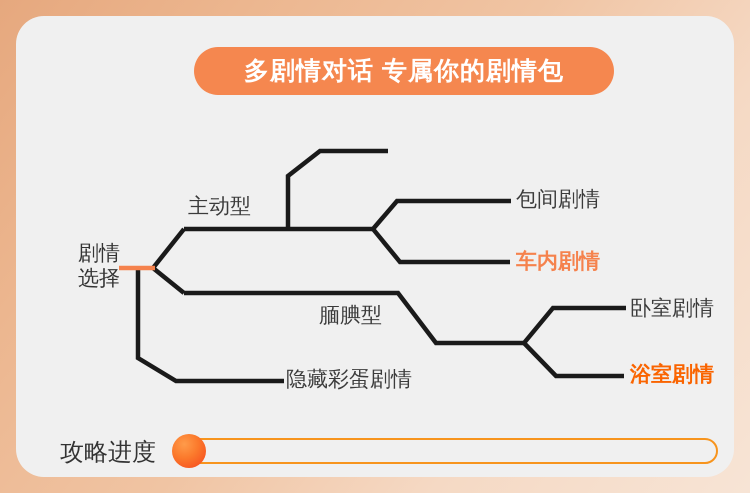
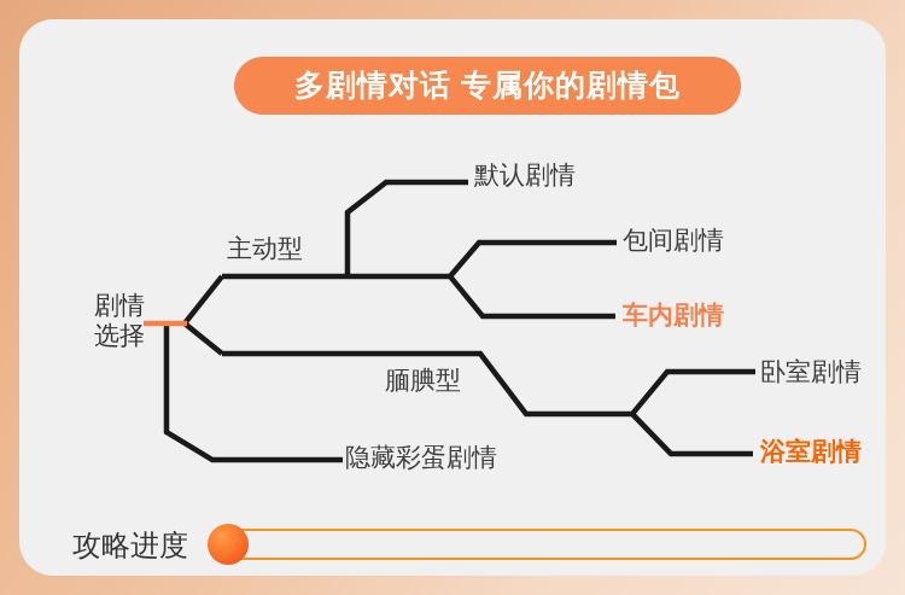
  多剧情对话 专属你的剧情包
  剧情
  选择
  主动型
  腼腆型
+ 默认剧情
  包间剧情
  车内剧情
  卧室剧情
  浴室剧情
  隐藏彩蛋剧情
  攻略进度
